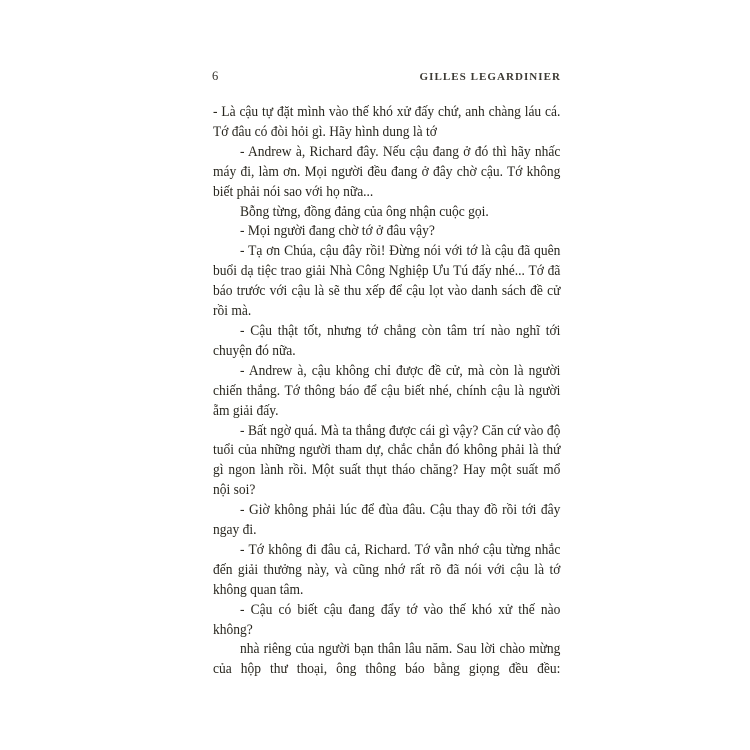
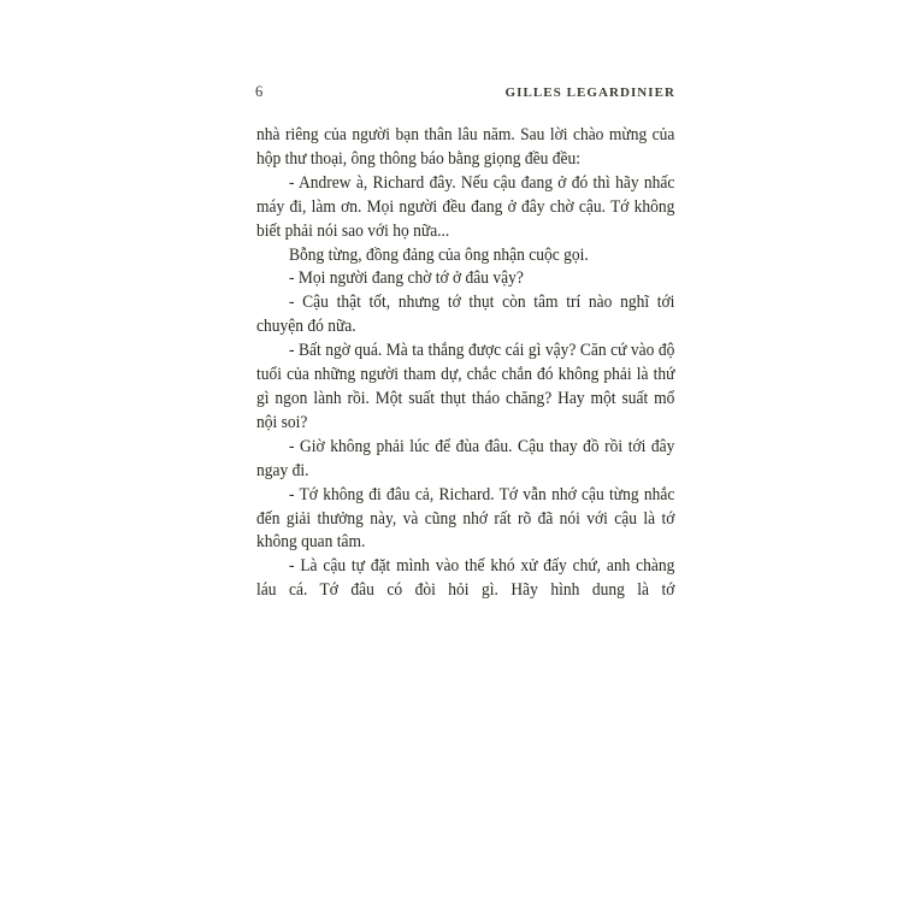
  6
  GILLES LEGARDINIER
- - Là cậu tự đặt mình vào thế khó xử đấy chứ, anh chàng láu cá. Tớ đâu có đòi hỏi gì. Hãy hình dung là tớ
+ nhà riêng của người bạn thân lâu năm. Sau lời chào mừng của hộp thư thoại, ông thông báo bằng giọng đều đều:
  - Andrew à, Richard đây. Nếu cậu đang ở đó thì hãy nhấc máy đi, làm ơn. Mọi người đều đang ở đây chờ cậu. Tớ không biết phải nói sao với họ nữa...
  Bỗng từng, đồng đảng của ông nhận cuộc gọi.
  - Mọi người đang chờ tớ ở đâu vậy?
- - Tạ ơn Chúa, cậu đây rồi! Đừng nói với tớ là cậu đã quên buổi dạ tiệc trao giải Nhà Công Nghiệp Ưu Tú đấy nhé... Tớ đã báo trước với cậu là sẽ thu xếp để cậu lọt vào danh sách đề cử rồi mà.
- - Cậu thật tốt, nhưng tớ chẳng còn tâm trí nào nghĩ tới chuyện đó nữa.
+ - Cậu thật tốt, nhưng tớ thụt còn tâm trí nào nghĩ tới chuyện đó nữa.
- - Andrew à, cậu không chỉ được đề cử, mà còn là người chiến thắng. Tớ thông báo để cậu biết nhé, chính cậu là người ẵm giải đấy.
  - Bất ngờ quá. Mà ta thắng được cái gì vậy? Căn cứ vào độ tuổi của những người tham dự, chắc chắn đó không phải là thứ gì ngon lành rồi. Một suất thụt tháo chăng? Hay một suất mổ nội soi?
  - Giờ không phải lúc để đùa đâu. Cậu thay đồ rồi tới đây ngay đi.
  - Tớ không đi đâu cả, Richard. Tớ vẫn nhớ cậu từng nhắc đến giải thưởng này, và cũng nhớ rất rõ đã nói với cậu là tớ không quan tâm.
- - Cậu có biết cậu đang đẩy tớ vào thế khó xử thế nào không?
- nhà riêng của người bạn thân lâu năm. Sau lời chào mừng của hộp thư thoại, ông thông báo bằng giọng đều đều:
+ - Là cậu tự đặt mình vào thế khó xử đấy chứ, anh chàng láu cá. Tớ đâu có đòi hỏi gì. Hãy hình dung là tớ
